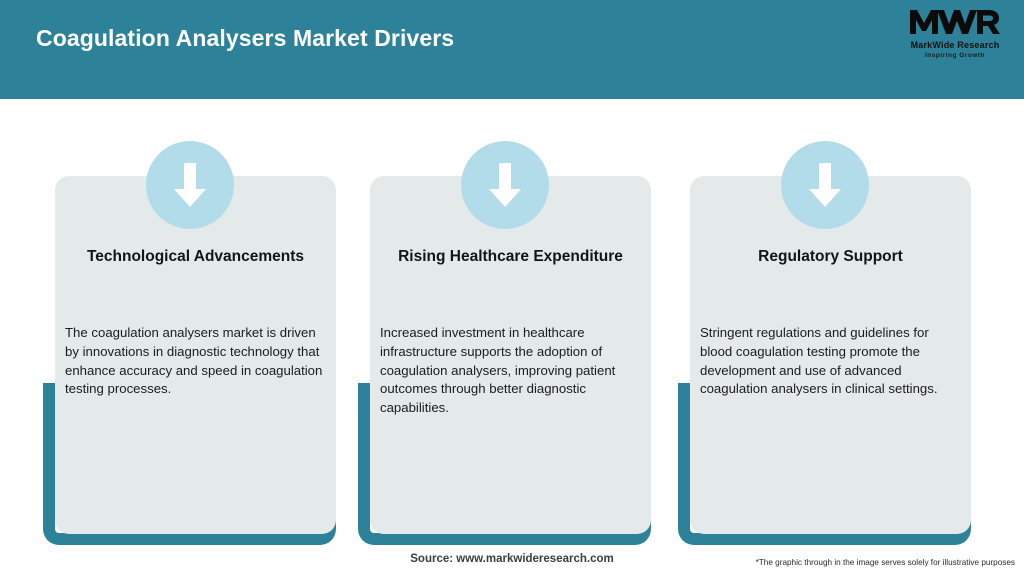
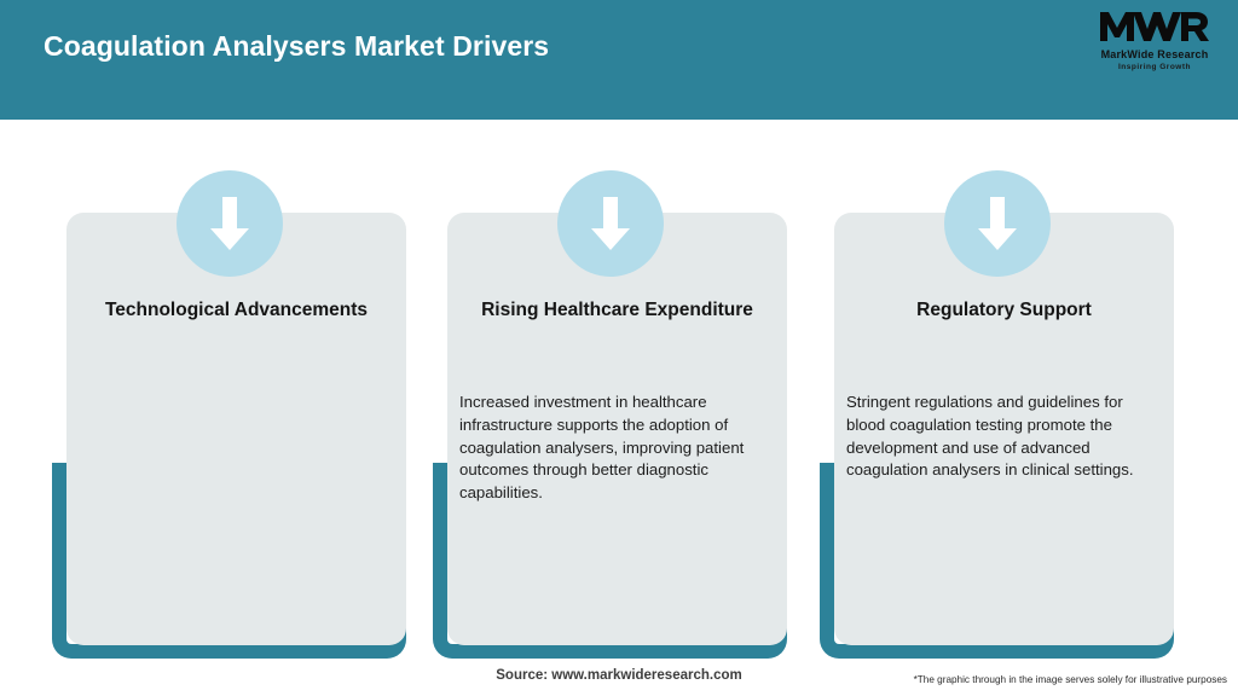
  Coagulation Analysers Market Drivers
  MarkWide Research
  Technological Advancements
- The coagulation analysers market is driven by innovations in diagnostic technology that enhance accuracy and speed in coagulation testing processes.
  Rising Healthcare Expenditure
  Increased investment in healthcare infrastructure supports the adoption of coagulation analysers, improving patient outcomes through better diagnostic capabilities.
  Regulatory Support
  Stringent regulations and guidelines for blood coagulation testing promote the development and use of advanced coagulation analysers in clinical settings.
  Source: www.markwideresearch.com
  *The graphic through in the image serves solely for illustrative purposes
